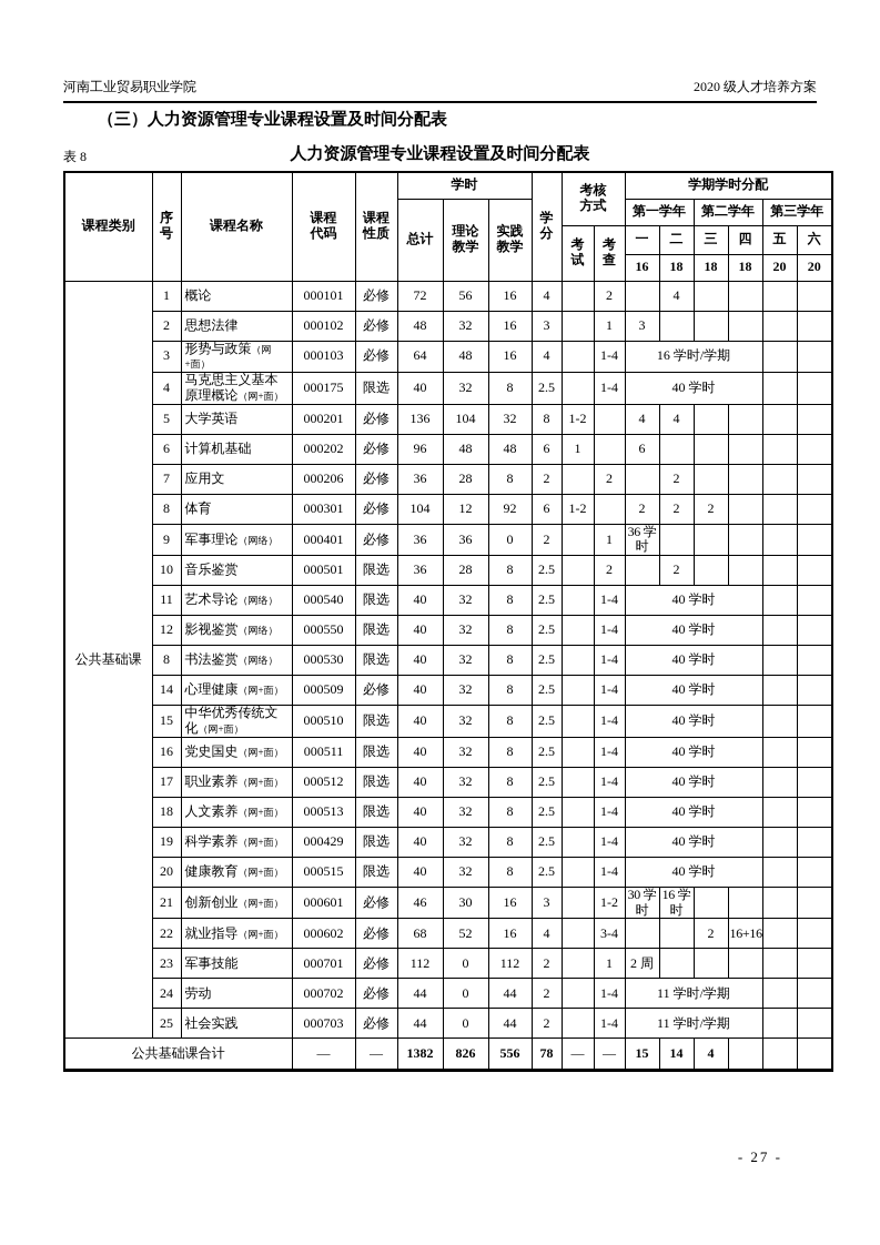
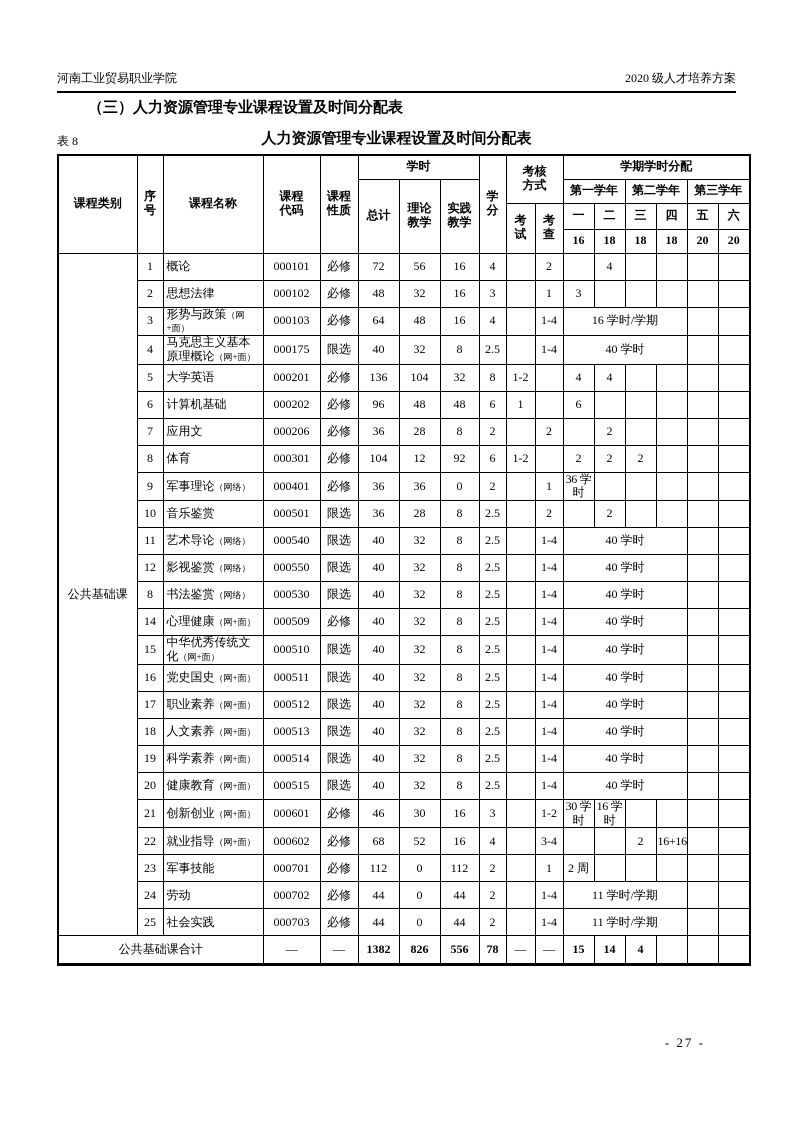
  河南工业贸易职业学院
  2020 级人才培养方案
  （三）人力资源管理专业课程设置及时间分配表
  表 8
  人力资源管理专业课程设置及时间分配表
  课程类别	序 号	课程名称	课程 代码	课程 性质	学时	学 分	考核 方式	学期学时分配
  总计	理论 教学	实践 教学	第一学年	第二学年	第三学年
  考 试	考 查	一	二	三	四	五	六
  16	18	18	18	20	20
  公共基础课	1	概论	000101	必修	72	56	16	4		2		4
  2	思想法律	000102	必修	48	32	16	3		1	3
  3	形势与政策（网+面）	000103	必修	64	48	16	4		1-4	16 学时/学期
  4	马克思主义基本原理概论（网+面）	000175	限选	40	32	8	2.5		1-4	40 学时
  5	大学英语	000201	必修	136	104	32	8	1-2		4	4
  6	计算机基础	000202	必修	96	48	48	6	1		6
  7	应用文	000206	必修	36	28	8	2		2		2
  8	体育	000301	必修	104	12	92	6	1-2		2	2	2
  9	军事理论（网络）	000401	必修	36	36	0	2		1	36 学时
  10	音乐鉴赏	000501	限选	36	28	8	2.5		2		2
  11	艺术导论（网络）	000540	限选	40	32	8	2.5		1-4	40 学时
  12	影视鉴赏（网络）	000550	限选	40	32	8	2.5		1-4	40 学时
  8	书法鉴赏（网络）	000530	限选	40	32	8	2.5		1-4	40 学时
  14	心理健康（网+面）	000509	必修	40	32	8	2.5		1-4	40 学时
  15	中华优秀传统文化（网+面）	000510	限选	40	32	8	2.5		1-4	40 学时
  16	党史国史（网+面）	000511	限选	40	32	8	2.5		1-4	40 学时
  17	职业素养（网+面）	000512	限选	40	32	8	2.5		1-4	40 学时
  18	人文素养（网+面）	000513	限选	40	32	8	2.5		1-4	40 学时
- 19	科学素养（网+面）	000429	限选	40	32	8	2.5		1-4	40 学时
+ 19	科学素养（网+面）	000514	限选	40	32	8	2.5		1-4	40 学时
  20	健康教育（网+面）	000515	限选	40	32	8	2.5		1-4	40 学时
  21	创新创业（网+面）	000601	必修	46	30	16	3		1-2	30 学时	16 学时
  22	就业指导（网+面）	000602	必修	68	52	16	4		3-4			2	16+16
  23	军事技能	000701	必修	112	0	112	2		1	2 周
  24	劳动	000702	必修	44	0	44	2		1-4	11 学时/学期
  25	社会实践	000703	必修	44	0	44	2		1-4	11 学时/学期
  公共基础课合计	—	—	1382	826	556	78	—	—	15	14	4
  - 27 -
